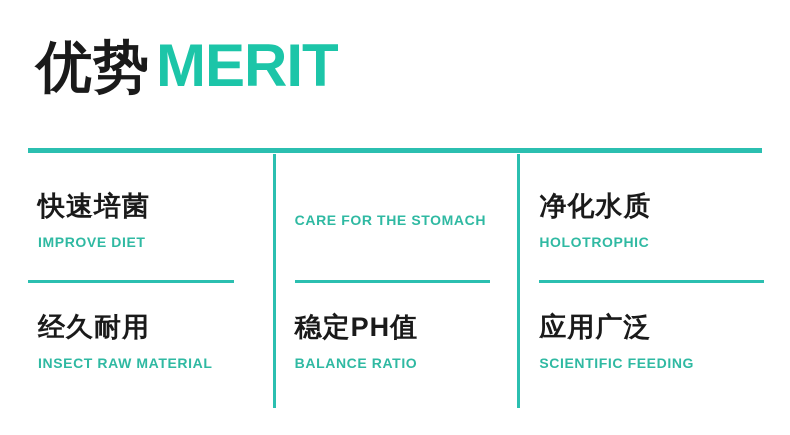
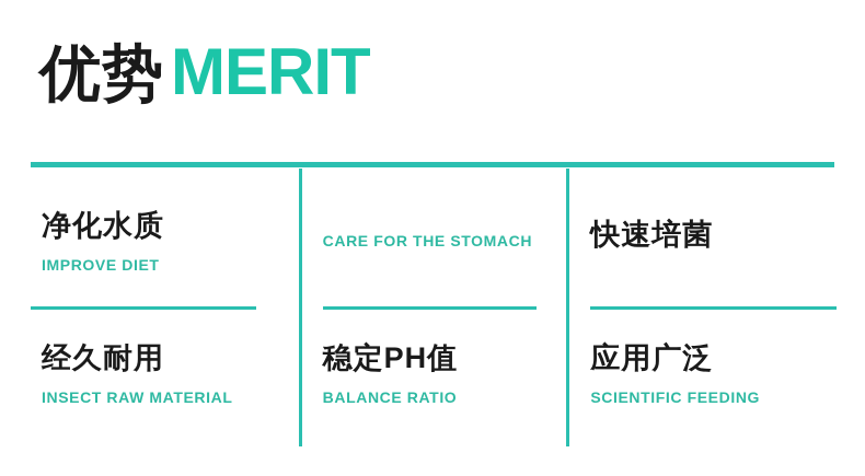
  优势
  MERIT
- 快速培菌
+ 净化水质
  IMPROVE DIET
  CARE FOR THE STOMACH
- 净化水质
+ 快速培菌
- HOLOTROPHIC
  经久耐用
  INSECT RAW MATERIAL
  稳定PH值
  BALANCE RATIO
  应用广泛
  SCIENTIFIC FEEDING
